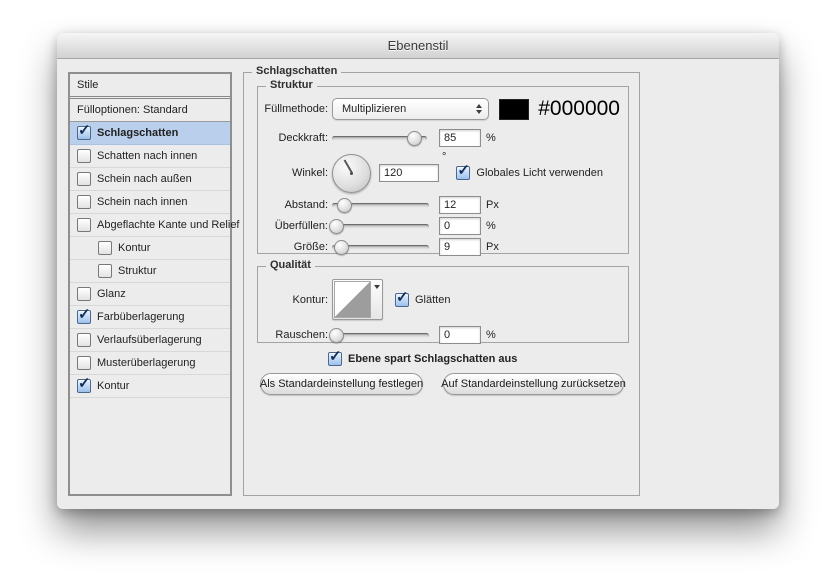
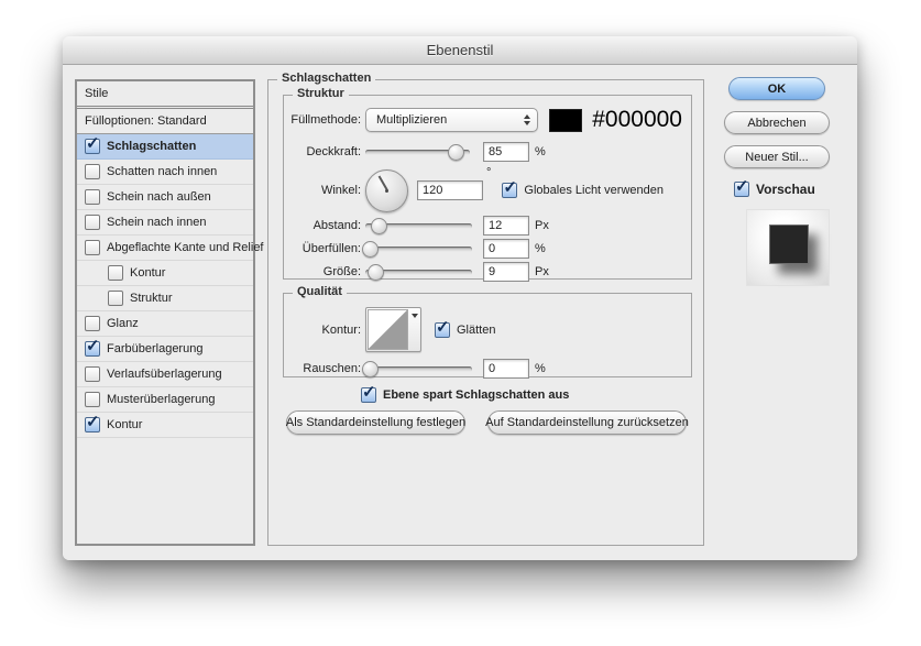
  Ebenenstil
  Stile
  Fülloptionen: Standard
  Schlagschatten
  Schatten nach innen
  Schein nach außen
  Schein nach innen
  Abgeflachte Kante und Relief
  Kontur
  Struktur
  Glanz
  Farbüberlagerung
  Verlaufsüberlagerung
  Musterüberlagerung
  Kontur
  Schlagschatten
  Struktur
  Füllmethode:
  Multiplizieren
  #000000
  Deckkraft:
  85
  %
  Winkel:
  120
  °
  Globales Licht verwenden
  Abstand:
  12
  Px
  Überfüllen:
  0
  %
  Größe:
  9
  Px
  Qualität
  Kontur:
  Glätten
  Rauschen:
  0
  %
  Ebene spart Schlagschatten aus
  Als Standardeinstellung festlegen
  Auf Standardeinstellung zurücksetzen
+ OK
+ Abbrechen
+ Neuer Stil...
+ Vorschau
